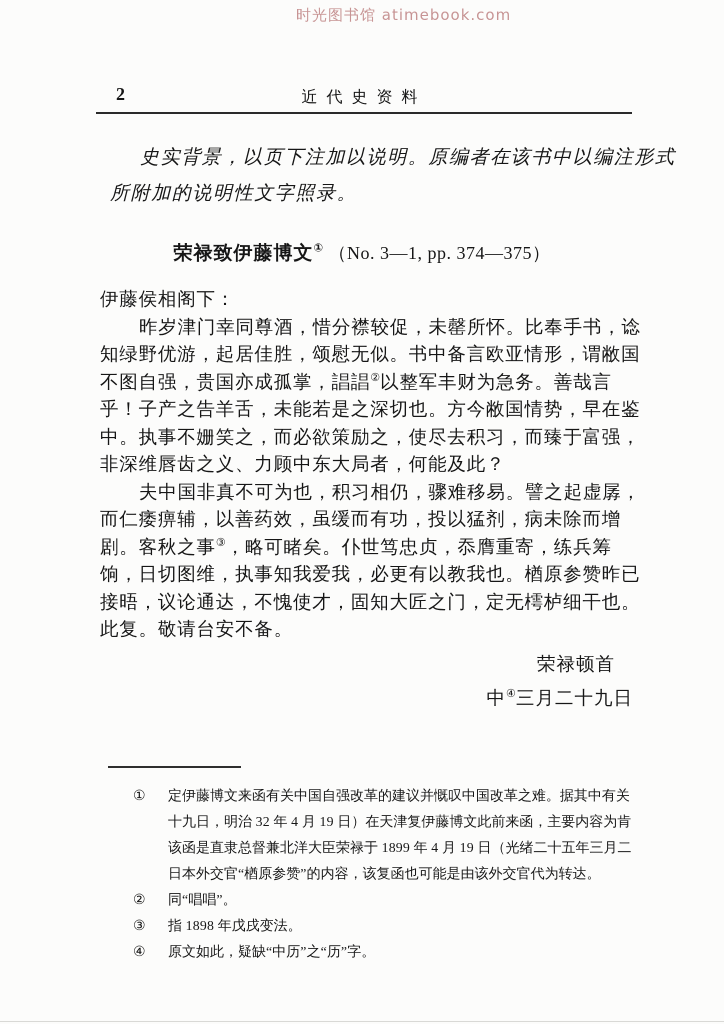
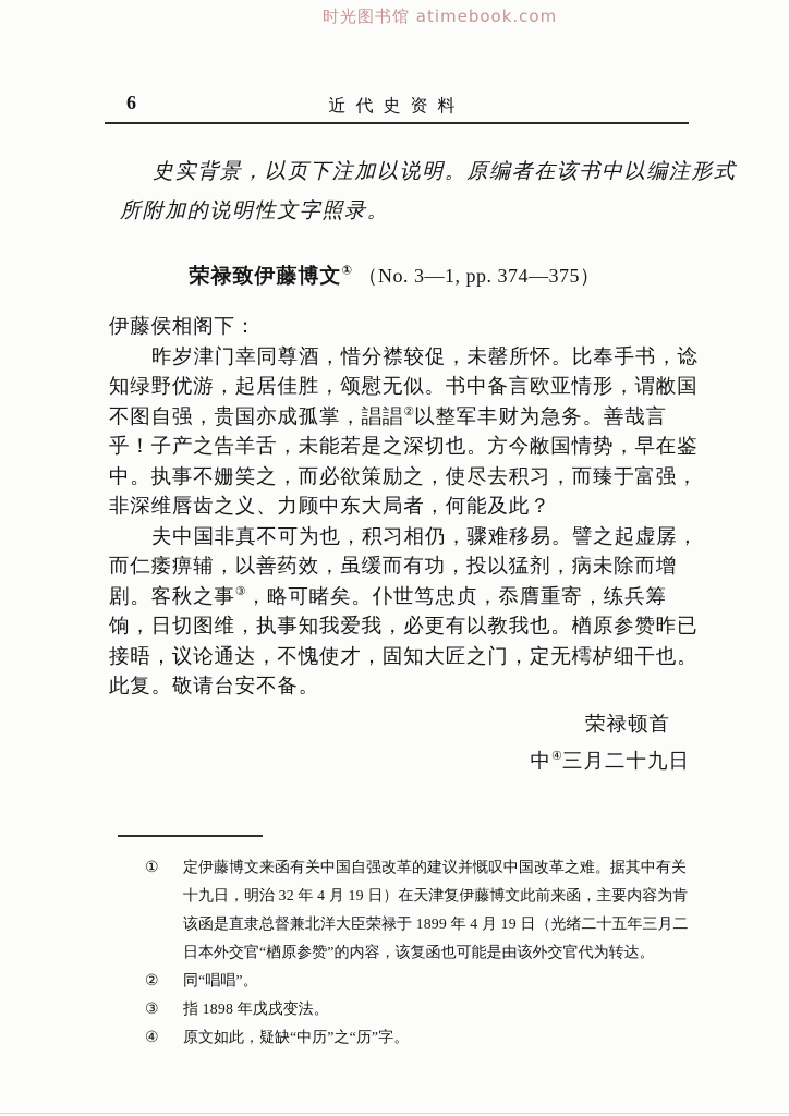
  时光图书馆 atimebook.com
- 2
+ 6
  近代史资料
  史实背景，以页下注加以说明。原编者在该书中以编注形式
  所附加的说明性文字照录。
  荣禄致伊藤博文① （No. 3—1, pp. 374—375）
  伊藤侯相阁下：
  昨岁津门幸同尊酒，惜分襟较促，未罄所怀。比奉手书，谂
  知绿野优游，起居佳胜，颂慰无似。书中备言欧亚情形，谓敝国
  不图自强，贵国亦成孤掌，誯誯②以整军丰财为急务。善哉言
  乎！子产之告羊舌，未能若是之深切也。方今敝国情势，早在鉴
  中。执事不姗笑之，而必欲策励之，使尽去积习，而臻于富强，
  非深维唇齿之义、力顾中东大局者，何能及此？
  夫中国非真不可为也，积习相仍，骤难移易。譬之起虚孱，
  而仁痿痹辅，以善药效，虽缓而有功，投以猛剂，病未除而增
  剧。客秋之事③，略可睹矣。仆世笃忠贞，忝膺重寄，练兵筹
  饷，日切图维，执事知我爱我，必更有以教我也。楢原参赞昨已
  接晤，议论通达，不愧使才，固知大匠之门，定无樗栌细干也。
  此复。敬请台安不备。
  荣禄顿首
  中④三月二十九日
  ①
  定伊藤博文来函有关中国自强改革的建议并慨叹中国改革之难。据其中有关
  十九日，明治 32 年 4 月 19 日）在天津复伊藤博文此前来函，主要内容为肯
  该函是直隶总督兼北洋大臣荣禄于 1899 年 4 月 19 日（光绪二十五年三月二
  日本外交官“楢原参赞”的内容，该复函也可能是由该外交官代为转达。
  ②
  同“唱唱”。
  ③
  指 1898 年戊戌变法。
  ④
  原文如此，疑缺“中历”之“历”字。
